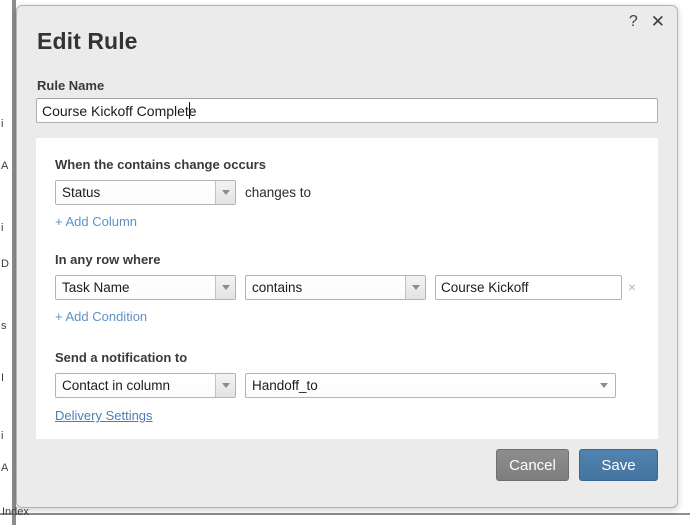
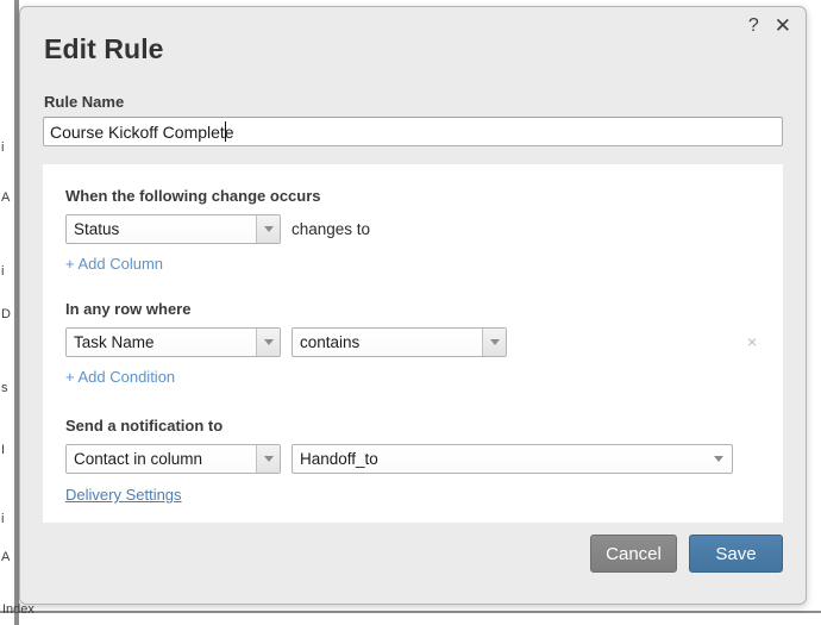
  i
  A
  i
  D
  s
  I
  i
  A
  Index
  ?
  ✕
  Edit Rule
  Rule Name
  Course Kickoff Complete
- When the contains change occurs
+ When the following change occurs
  Status
  changes to
  + Add Column
  In any row where
  Task Name
  contains
- Course Kickoff
  ×
  + Add Condition
  Send a notification to
  Contact in column
  Handoff_to
  Delivery Settings
  Cancel
  Save
